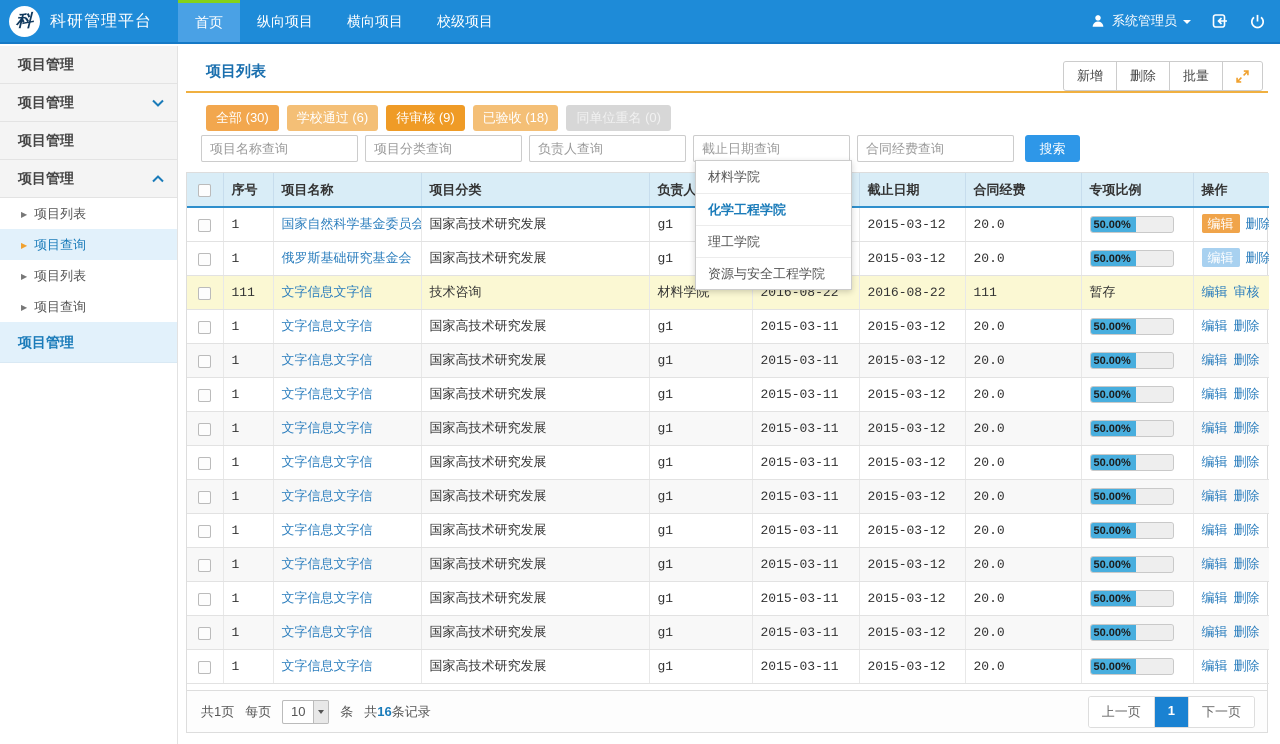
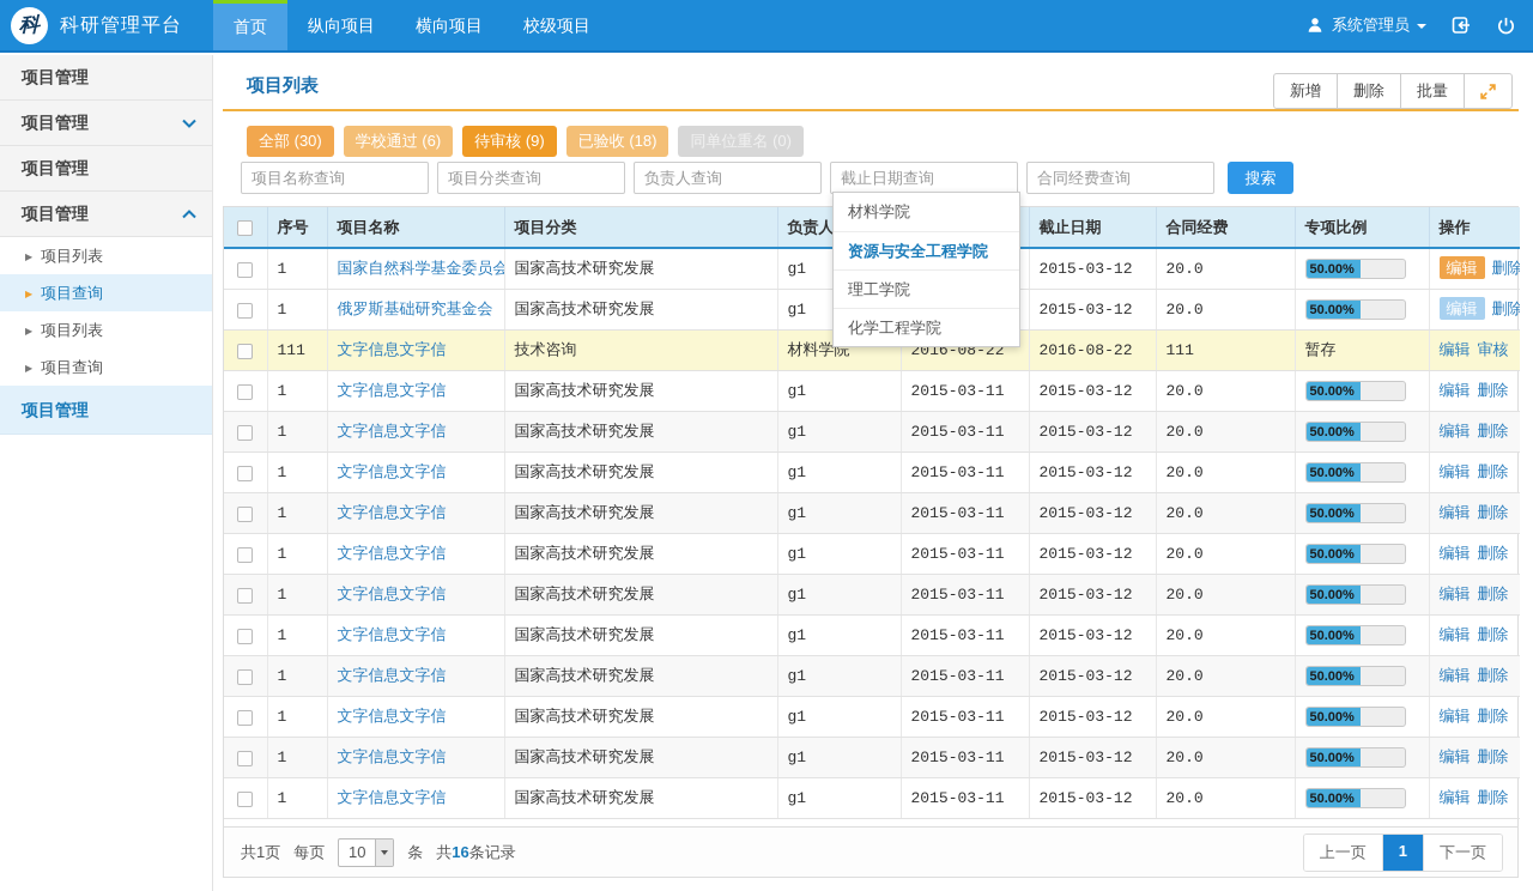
  科
  科研管理平台
  首页
  纵向项目
  横向项目
  校级项目
  系统管理员
  项目管理
  项目管理
  项目管理
  项目管理
  ▶ 项目列表
  ▶ 项目查询
  ▶ 项目列表
  ▶ 项目查询
  项目管理
  项目列表
  新增
  删除
  批量
  全部 (30)
  学校通过 (6)
  待审核 (9)
  已验收 (18)
  同单位重名 (0)
  项目名称查询
  项目分类查询
  负责人查询
  截止日期查询
  合同经费查询
  搜索
  	序号	项目名称	项目分类	负责人		截止日期	合同经费	专项比例	操作
  	1	国家自然科学基金委员会	国家高技术研究发展	g1		2015-03-12	20.0	50.00%	编辑 删除
  	1	俄罗斯基础研究基金会	国家高技术研究发展	g1		2015-03-12	20.0	50.00%	编辑 删除
  	111	文字信息文字信	技术咨询	材料学院	2016-08-22	2016-08-22	111	暂存	编辑 审核
  	1	文字信息文字信	国家高技术研究发展	g1	2015-03-11	2015-03-12	20.0	50.00%	编辑 删除
  	1	文字信息文字信	国家高技术研究发展	g1	2015-03-11	2015-03-12	20.0	50.00%	编辑 删除
  	1	文字信息文字信	国家高技术研究发展	g1	2015-03-11	2015-03-12	20.0	50.00%	编辑 删除
  	1	文字信息文字信	国家高技术研究发展	g1	2015-03-11	2015-03-12	20.0	50.00%	编辑 删除
  	1	文字信息文字信	国家高技术研究发展	g1	2015-03-11	2015-03-12	20.0	50.00%	编辑 删除
  	1	文字信息文字信	国家高技术研究发展	g1	2015-03-11	2015-03-12	20.0	50.00%	编辑 删除
  	1	文字信息文字信	国家高技术研究发展	g1	2015-03-11	2015-03-12	20.0	50.00%	编辑 删除
  	1	文字信息文字信	国家高技术研究发展	g1	2015-03-11	2015-03-12	20.0	50.00%	编辑 删除
  	1	文字信息文字信	国家高技术研究发展	g1	2015-03-11	2015-03-12	20.0	50.00%	编辑 删除
  	1	文字信息文字信	国家高技术研究发展	g1	2015-03-11	2015-03-12	20.0	50.00%	编辑 删除
  	1	文字信息文字信	国家高技术研究发展	g1	2015-03-11	2015-03-12	20.0	50.00%	编辑 删除
  共1页
  每页
  10
  条
  共16条记录
  上一页
  1
  下一页
  材料学院
- 化学工程学院
+ 资源与安全工程学院
  理工学院
- 资源与安全工程学院
+ 化学工程学院
